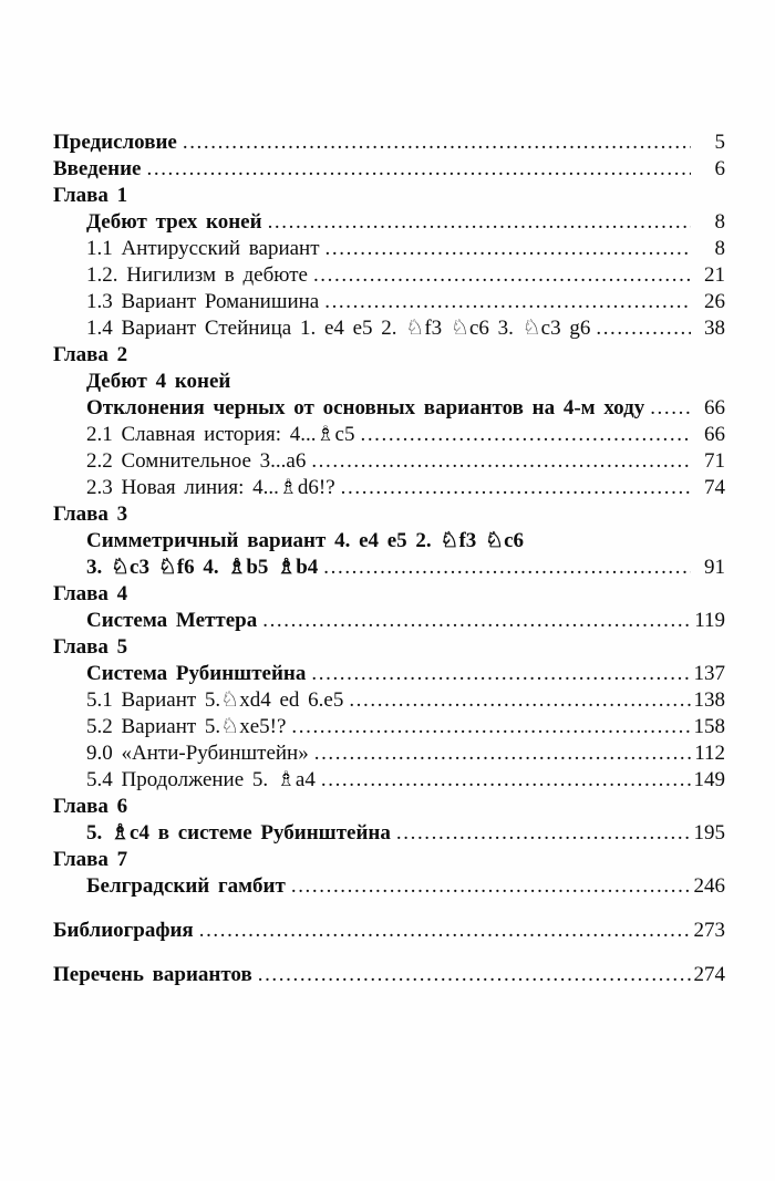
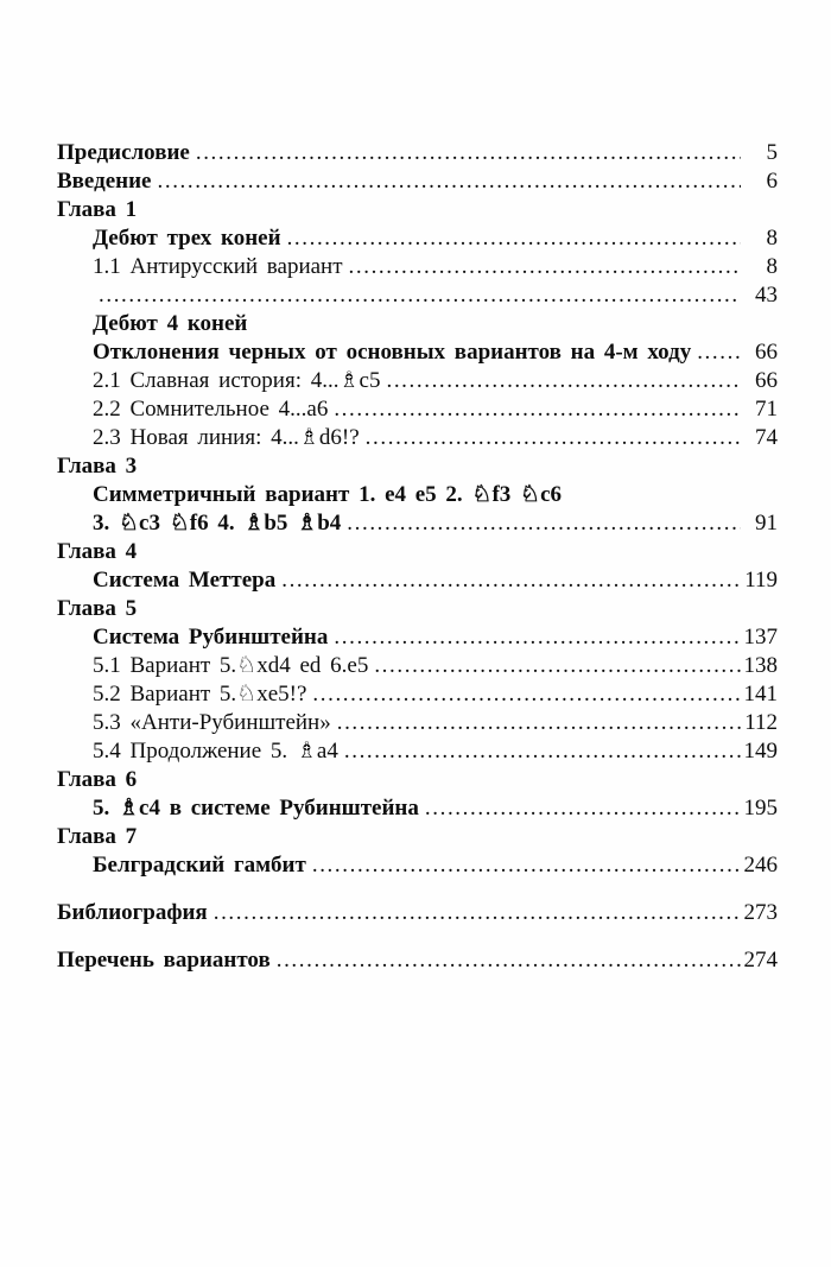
  Предисловие
  5
  Введение
  6
  Глава 1
  Дебют трех коней
  8
  1.1 Антирусский вариант
  8
- 1.2. Нигилизм в дебюте
- 21
- 1.3 Вариант Романишина
- 26
- 1.4 Вариант Стейница 1. e4 e5 2. ♘f3 ♘c6 3. ♘c3 g6
- 38
+ 43
- Глава 2
  Дебют 4 коней
  Отклонения черных от основных вариантов на 4-м ходу
  66
  2.1 Славная история: 4...♗c5
  66
- 2.2 Сомнительное 3...a6
+ 2.2 Сомнительное 4...a6
  71
  2.3 Новая линия: 4...♗d6!?
  74
  Глава 3
- Симметричный вариант 4. e4 e5 2. ♘f3 ♘c6
+ Симметричный вариант 1. e4 e5 2. ♘f3 ♘c6
  3. ♘c3 ♘f6 4. ♗b5 ♗b4
  91
  Глава 4
  Система Меттера
  119
  Глава 5
  Система Рубинштейна
  137
  5.1 Вариант 5.♘xd4 ed 6.e5
  138
  5.2 Вариант 5.♘xe5!?
- 158
+ 141
- 9.0 «Анти-Рубинштейн»
+ 5.3 «Анти-Рубинштейн»
  112
  5.4 Продолжение 5. ♗a4
  149
  Глава 6
  5. ♗c4 в системе Рубинштейна
  195
  Глава 7
  Белградский гамбит
  246
  Библиография
  273
  Перечень вариантов
  274
